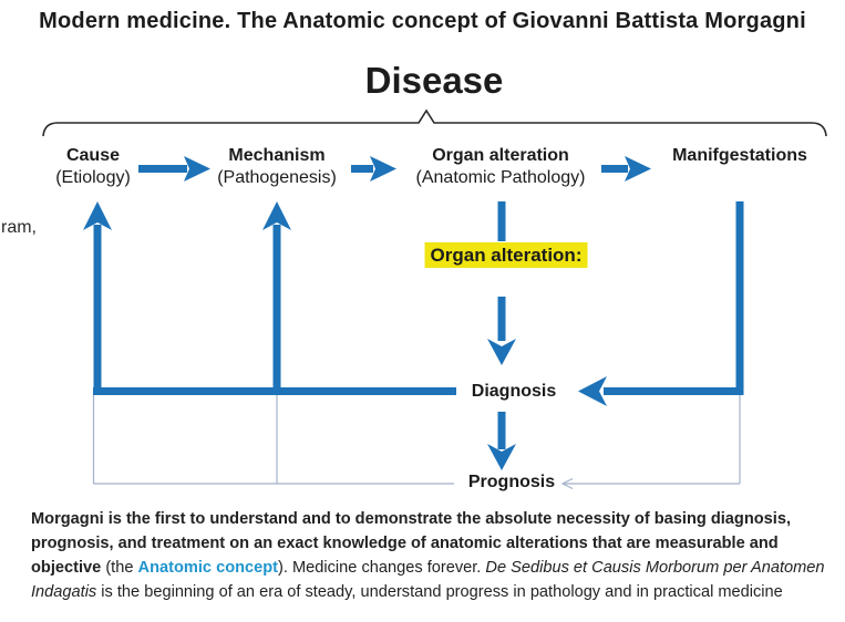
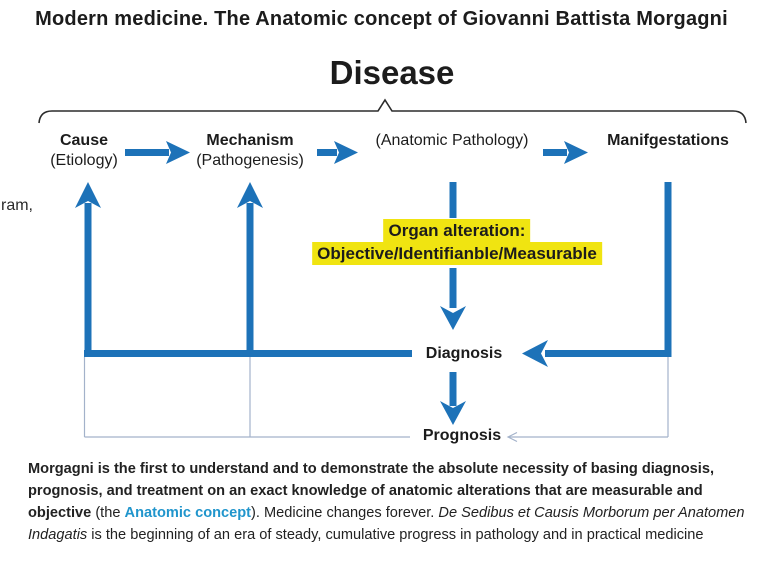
  Modern medicine. The Anatomic concept of Giovanni Battista Morgagni
  Disease
  ram,
  Cause
  (Etiology)
  Mechanism
  (Pathogenesis)
- Organ alteration
  (Anatomic Pathology)
  Manifgestations
  Organ alteration:
+ Objective/Identifianble/Measurable
  Diagnosis
  Prognosis
- Morgagni is the first to understand and to demonstrate the absolute necessity of basing diagnosis, prognosis, and treatment on an exact knowledge of anatomic alterations that are measurable and objective (the Anatomic concept). Medicine changes forever. De Sedibus et Causis Morborum per Anatomen Indagatis is the beginning of an era of steady, understand progress in pathology and in practical medicine
+ Morgagni is the first to understand and to demonstrate the absolute necessity of basing diagnosis, prognosis, and treatment on an exact knowledge of anatomic alterations that are measurable and objective (the Anatomic concept). Medicine changes forever. De Sedibus et Causis Morborum per Anatomen Indagatis is the beginning of an era of steady, cumulative progress in pathology and in practical medicine
